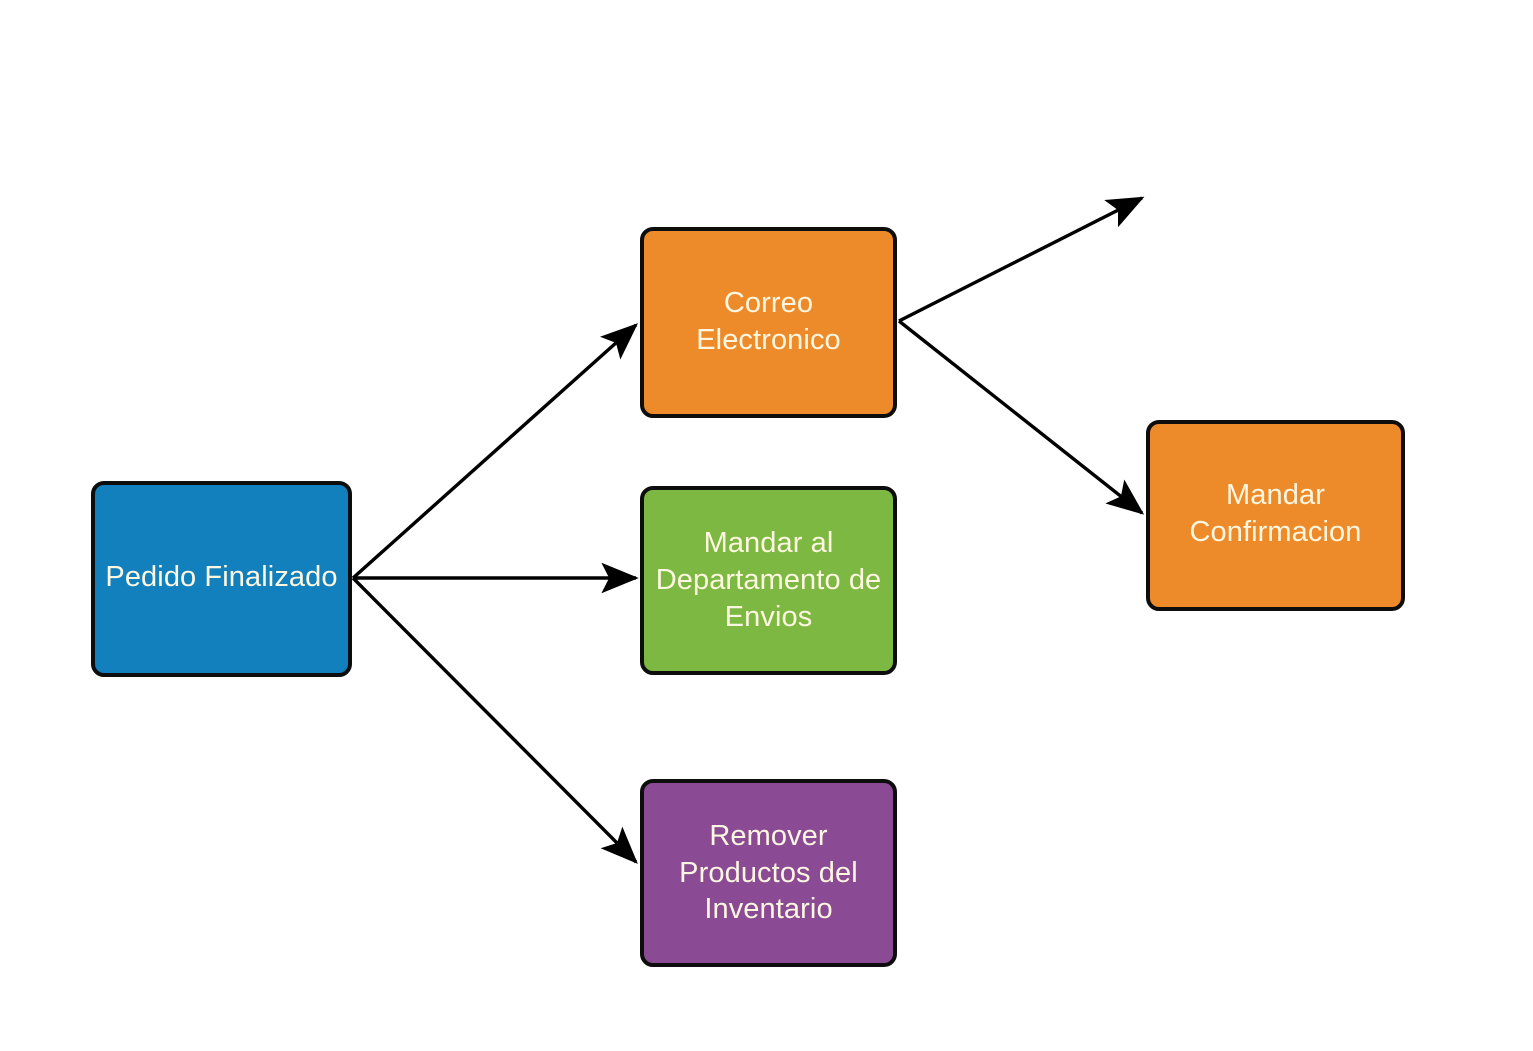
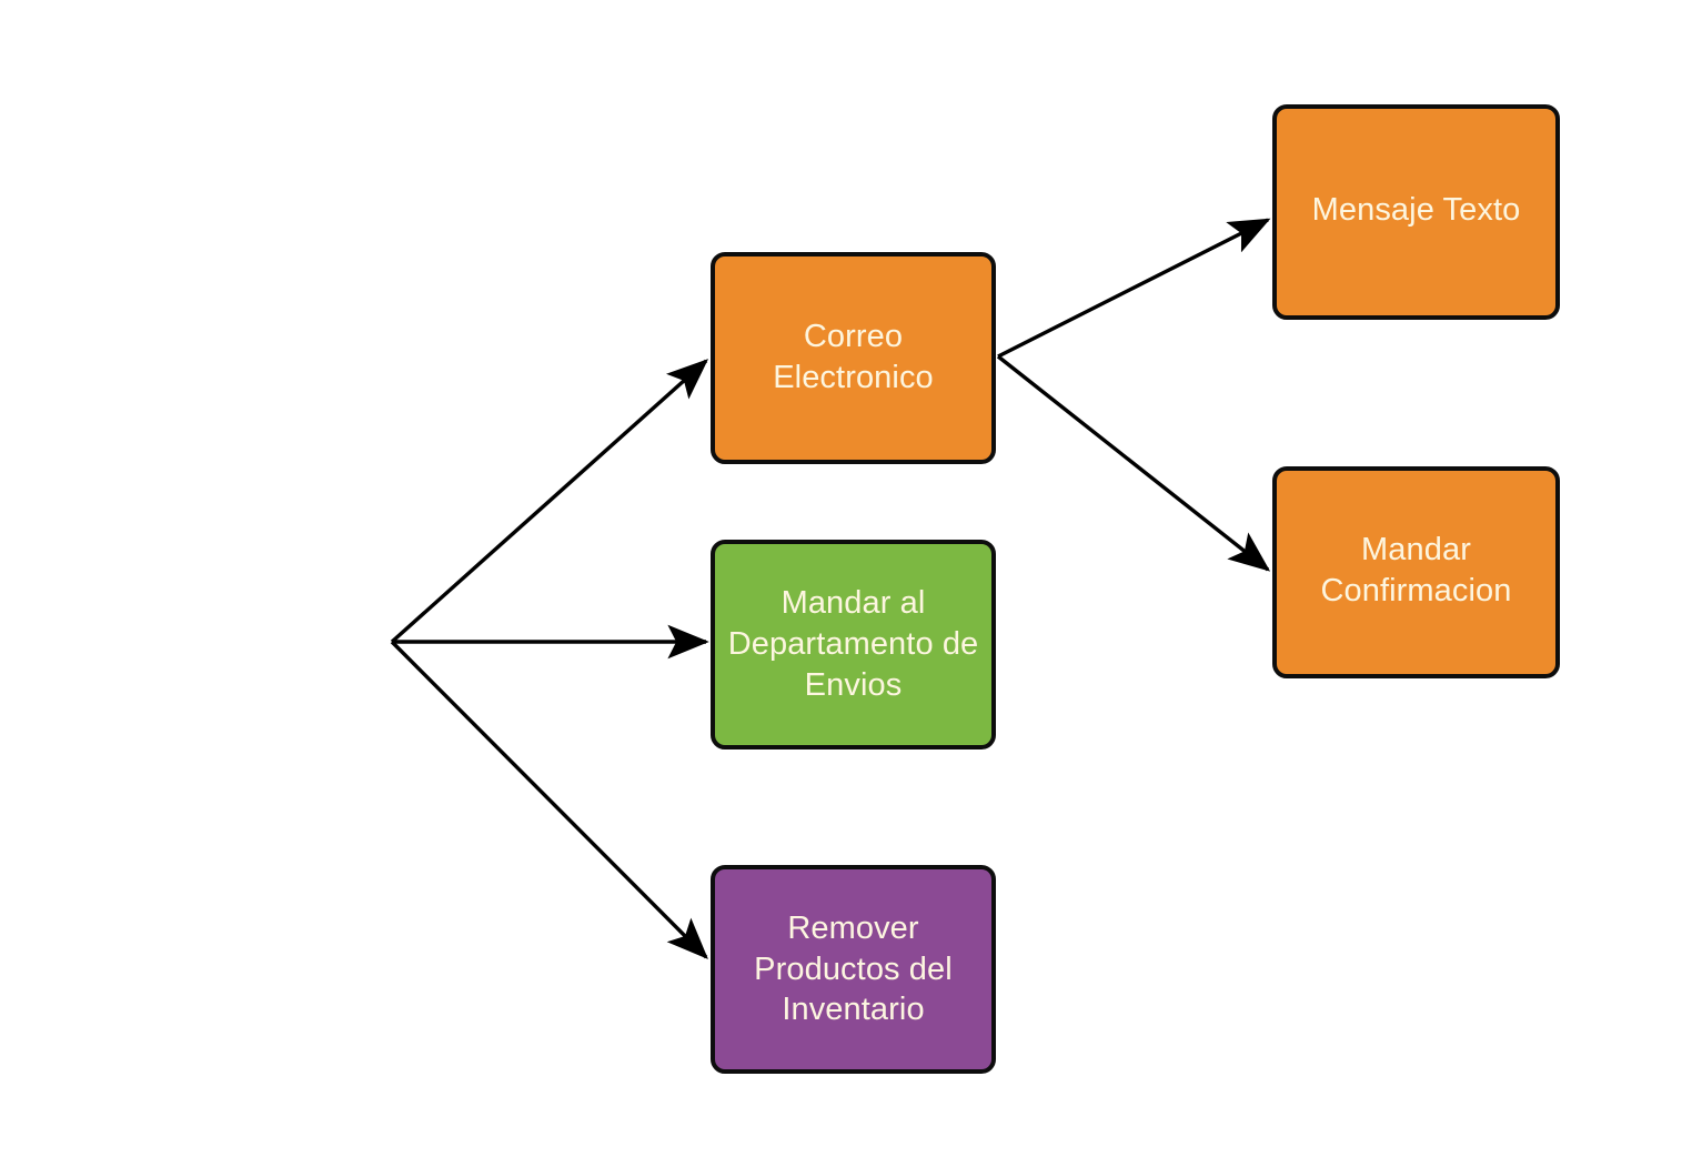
- Pedido Finalizado
  Correo Electronico
  Mandar al Departamento de Envios
  Remover Productos del Inventario
+ Mensaje Texto
  Mandar Confirmacion
